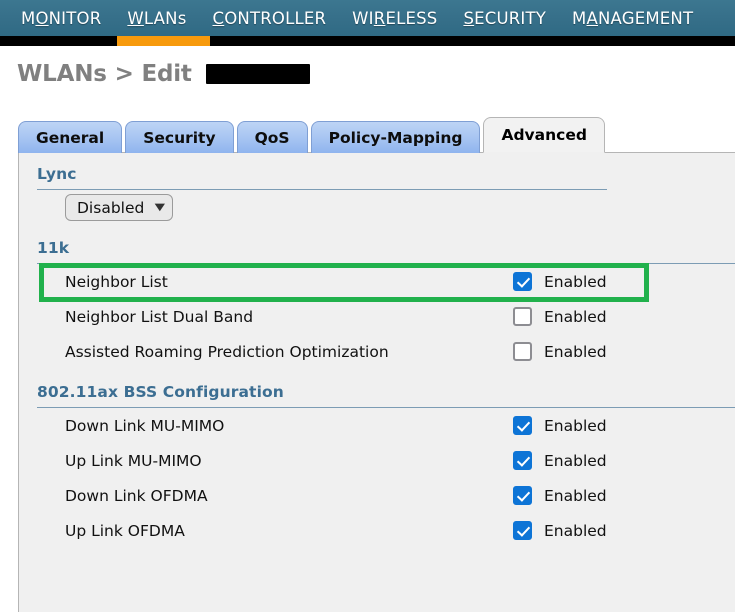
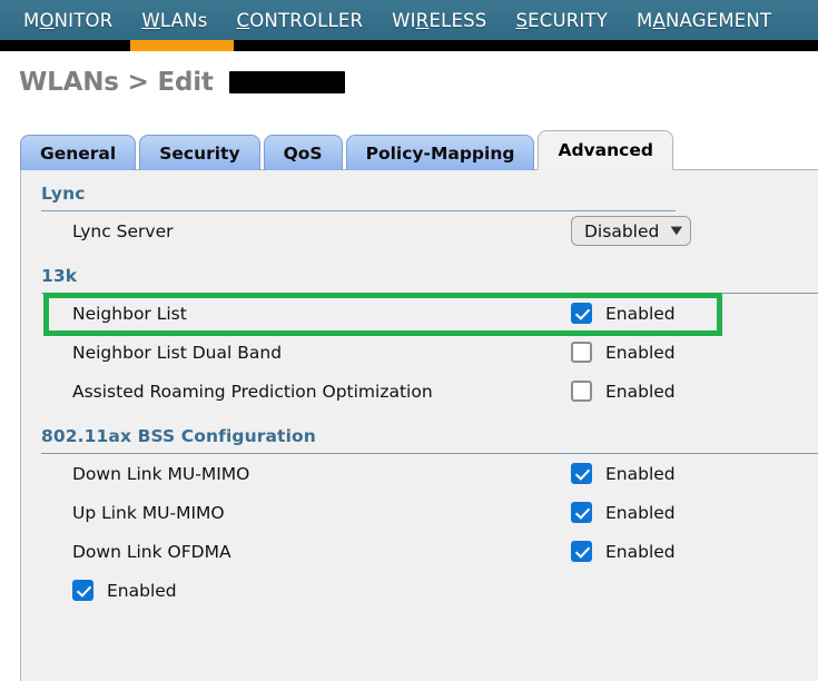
  MONITOR
  WLANs
  CONTROLLER
  WIRELESS
  SECURITY
  MANAGEMENT
  WLANs > Edit
  General
  Security
  QoS
  Policy-Mapping
  Advanced
  Lync
+ Lync Server
  Disabled
  ▼
- 11k
+ 13k
  Neighbor List
  Enabled
  Neighbor List Dual Band
  Enabled
  Assisted Roaming Prediction Optimization
  Enabled
  802.11ax BSS Configuration
  Down Link MU-MIMO
  Enabled
  Up Link MU-MIMO
  Enabled
  Down Link OFDMA
  Enabled
- Up Link OFDMA
  Enabled
